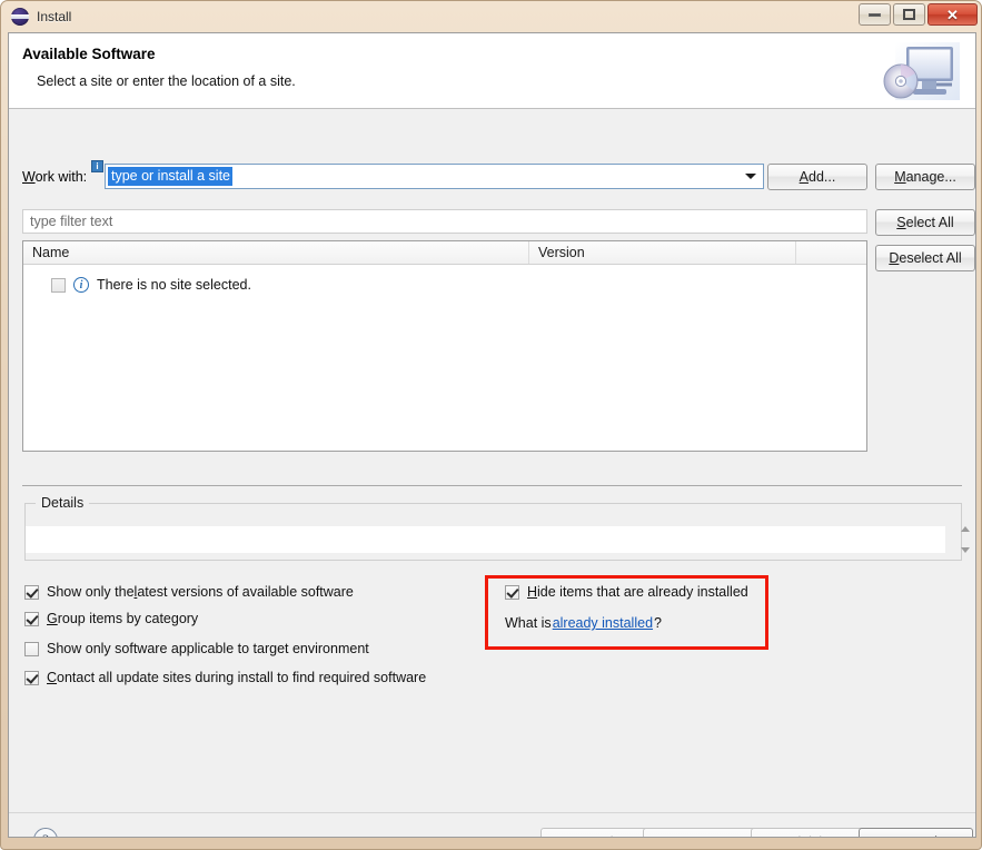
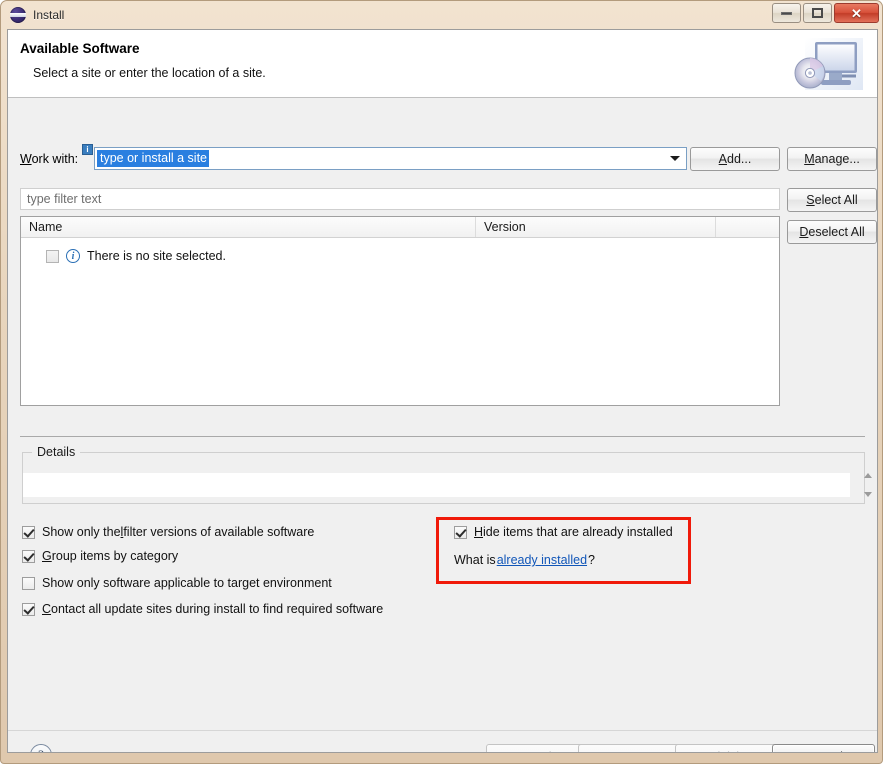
  Install
  ✕
  Available Software
  Select a site or enter the location of a site.
  Work with:
  i
  type or install a site
  A
  dd...
  M
  anage...
  S
  elect All
  D
  eselect All
  type filter text
  Name
  Version
  i
  There is no site selected.
  Details
  Show only the
  l
- atest versions of available software
+ filter versions of available software
  G
  roup items by category
  S
  how only software applicable to target environment
  C
  ontact all update sites during install to find required software
  H
  ide items that are already installed
  What is
  already installed
  ?
